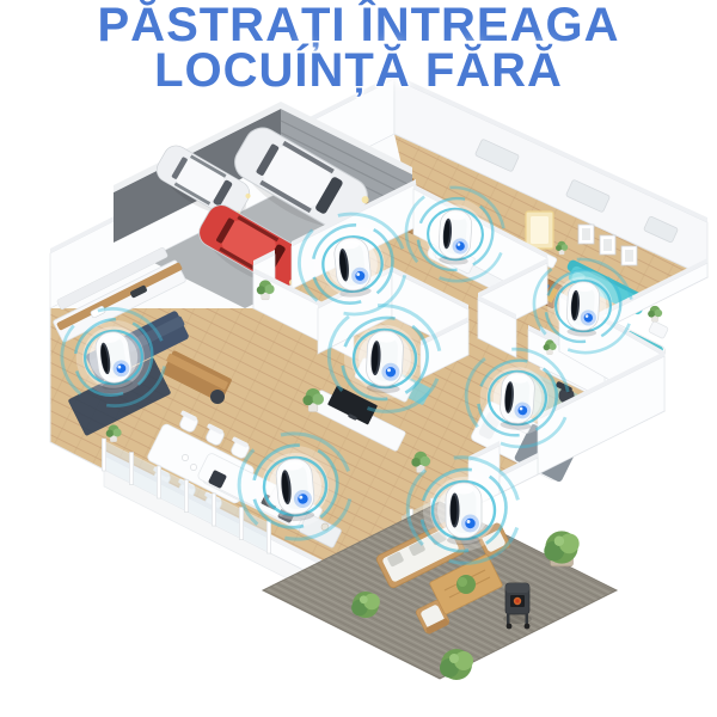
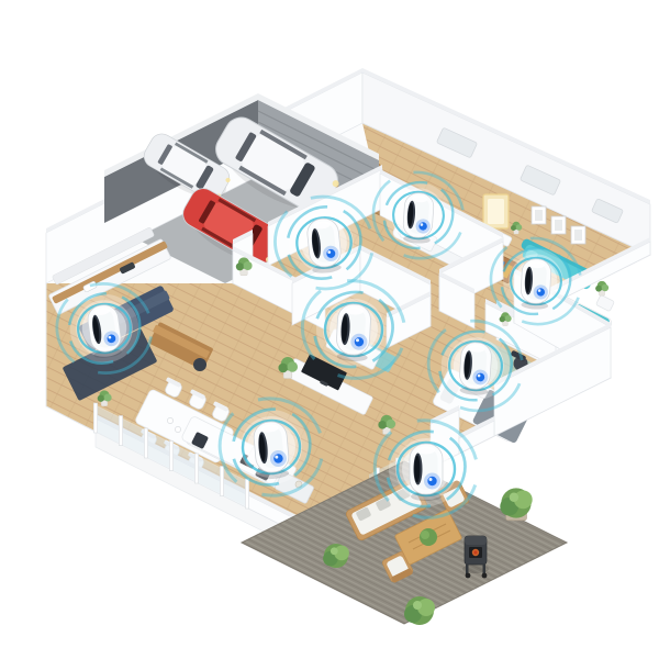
- PĂSTRAȚI ÎNTREAGA
- LOCUÍNȚĂ FĂRĂ
